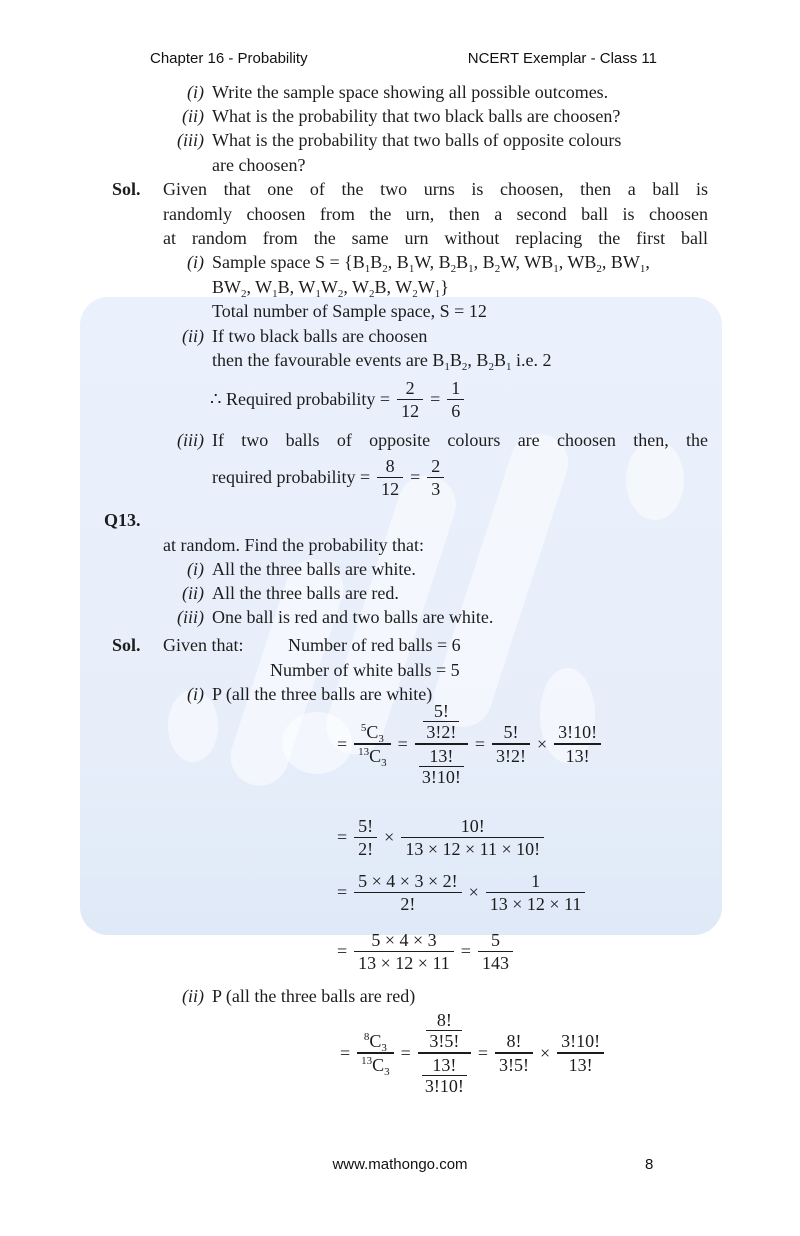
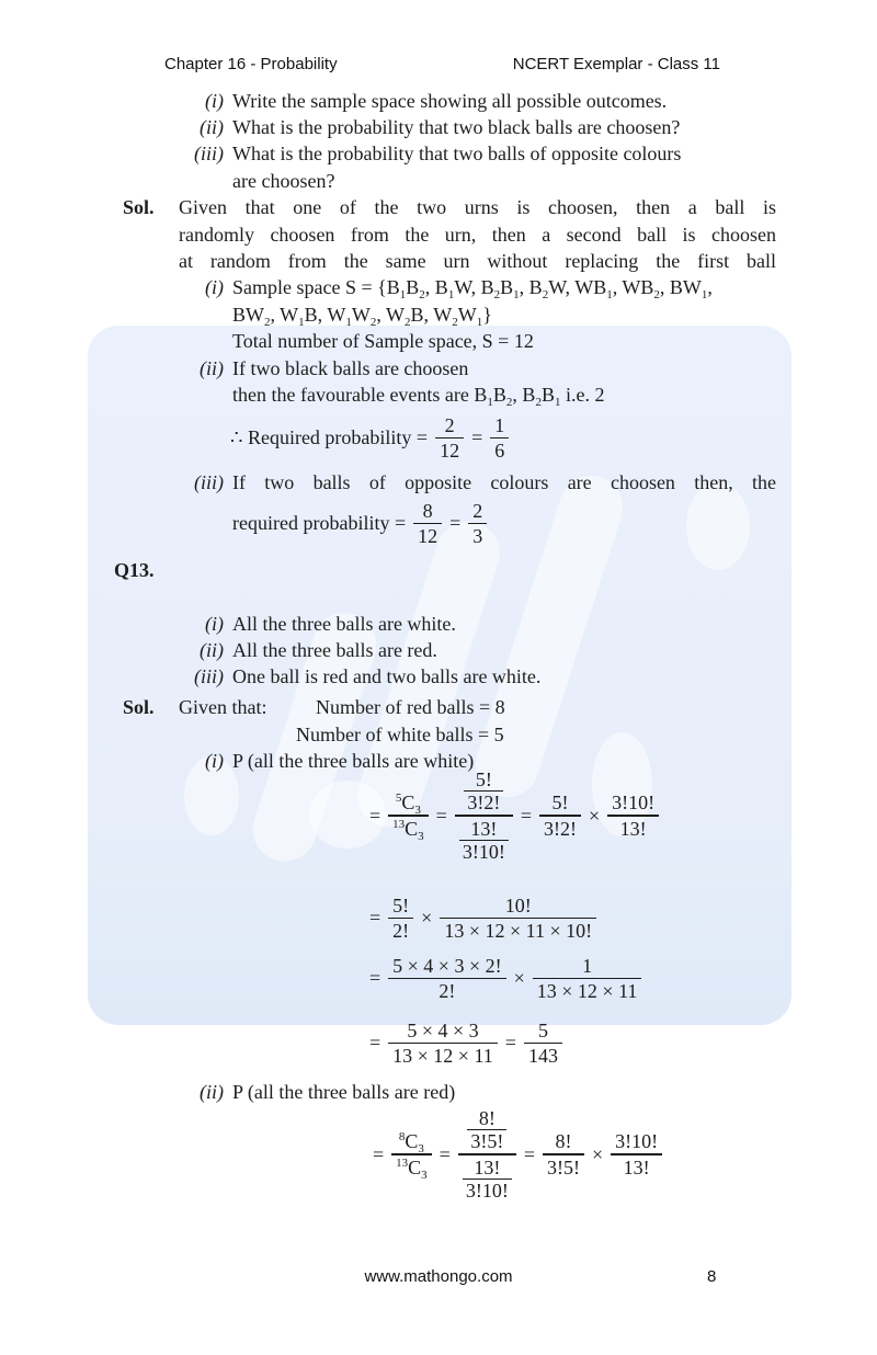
  Chapter 16 - Probability
  NCERT Exemplar - Class 11
  (i) Write the sample space showing all possible outcomes.
  (ii) What is the probability that two black balls are choosen?
  (iii) What is the probability that two balls of opposite colours
  are choosen?
  Sol.
  Given that one of the two urns is choosen, then a ball is
  randomly choosen from the urn, then a second ball is choosen
  at random from the same urn without replacing the first ball
  (i) Sample space S = {B1B2, B1W, B2B1, B2W, WB1, WB2, BW1,
  BW2, W1B, W1W2, W2B, W2W1}
  Total number of Sample space, S = 12
  (ii) If two black balls are choosen
  then the favourable events are B1B2, B2B1 i.e. 2
  ∴ Required probability =
  2
  12
  =
  1
  6
  (iii) If two balls of opposite colours are choosen then, the
  required probability =
  8
  12
  =
  2
  3
  Q13.
- at random. Find the probability that:
  (i) All the three balls are white.
  (ii) All the three balls are red.
  (iii) One ball is red and two balls are white.
  Sol.
  Given that:
- Number of red balls = 6
+ Number of red balls = 8
  Number of white balls = 5
  (i) P (all the three balls are white)
  =
  5C3
  13C3
  =
  5!
  3!2!
  13!
  3!10!
  =
  5!
  3!2!
  ×
  3!10!
  13!
  =
  5!
  2!
  ×
  10!
  13 × 12 × 11 × 10!
  =
  5 × 4 × 3 × 2!
  2!
  ×
  1
  13 × 12 × 11
  =
  5 × 4 × 3
  13 × 12 × 11
  =
  5
  143
  (ii) P (all the three balls are red)
  =
  8C3
  13C3
  =
  8!
  3!5!
  13!
  3!10!
  =
  8!
  3!5!
  ×
  3!10!
  13!
  www.mathongo.com
  8
